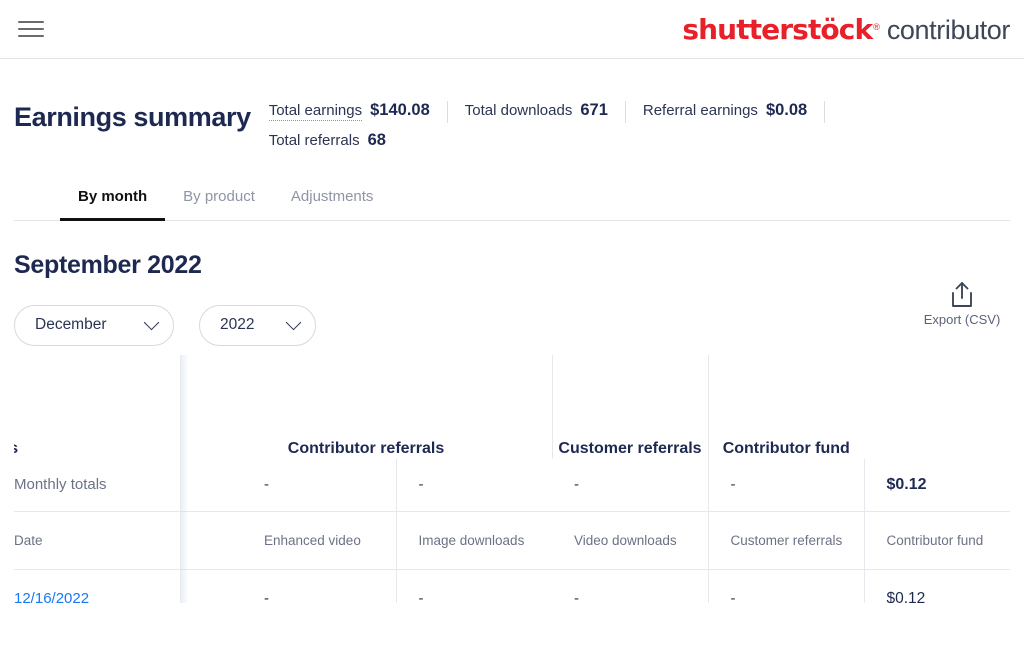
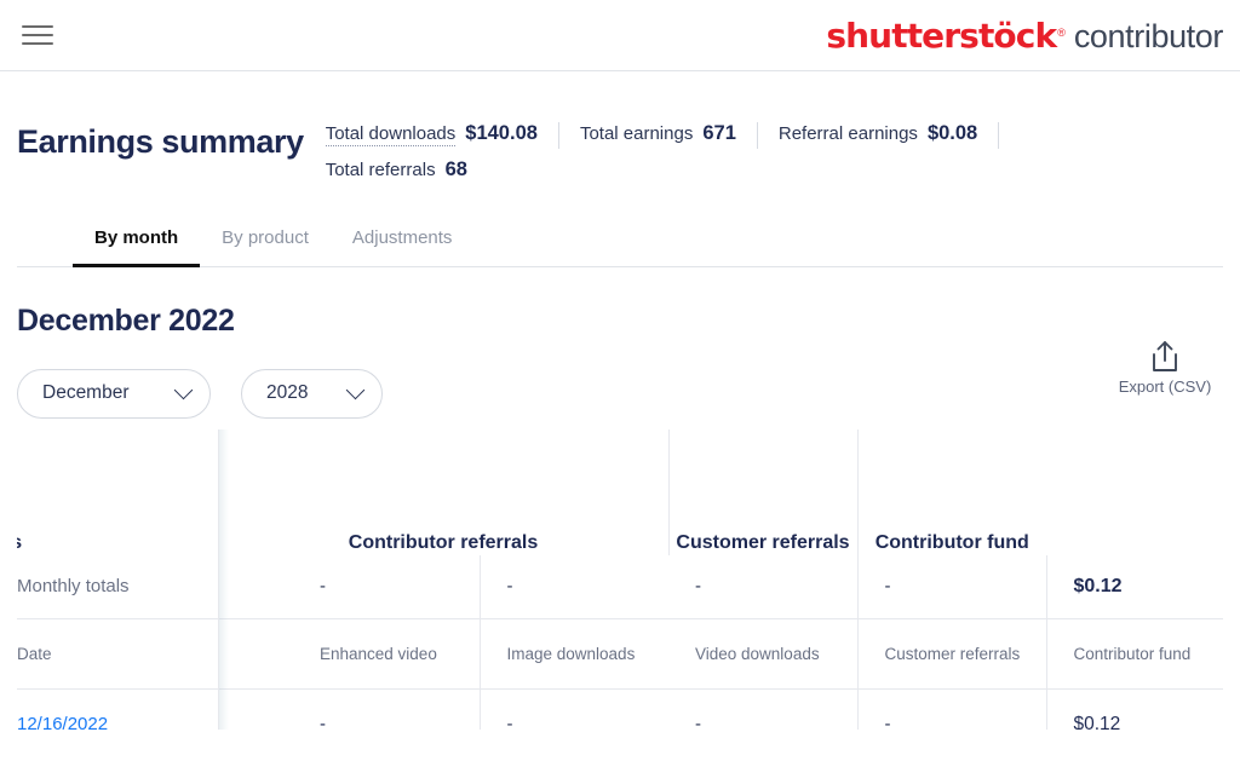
  shutterstöck
  ®
  contributor
  Earnings summary
- Total earnings
+ Total downloads
  $140.08
- Total downloads
+ Total earnings
  671
  Referral earnings
  $0.08
  Total referrals
  68
  By month
  By product
  Adjustments
- September 2022
+ December 2022
  December
- 2022
+ 2028
  Export (CSV)
  s	Contributor referrals	Customer referrals	Contributor fund
  Monthly totals	-	-	-	-	$0.12
  Date	Enhanced video	Image downloads	Video downloads	Customer referrals	Contributor fund
  12/16/2022	-	-	-	-	$0.12
